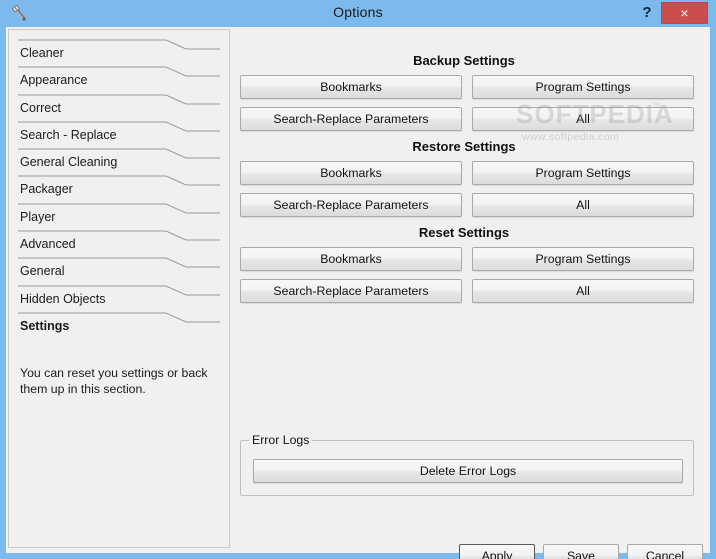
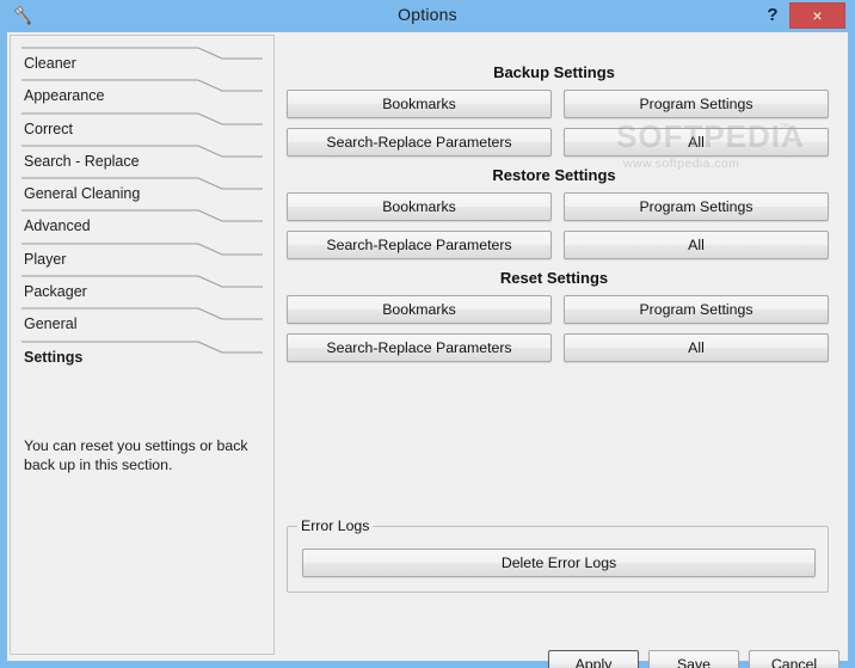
  Options
  ?
  ×
  Cleaner
  Appearance
  Correct
  Search - Replace
  General Cleaning
- Packager
+ Advanced
  Player
- Advanced
+ Packager
  General
- Hidden Objects
  Settings
- You can reset you settings or back them up in this section.
+ You can reset you settings or back back up in this section.
  Backup Settings
  Bookmarks
  Program Settings
  Search-Replace Parameters
  All
  Restore Settings
  Bookmarks
  Program Settings
  Search-Replace Parameters
  All
  Reset Settings
  Bookmarks
  Program Settings
  Search-Replace Parameters
  All
  SOFTPEDIA
  ™
  www.softpedia.com
  Error Logs
  Delete Error Logs
  Apply
  Save
  Cancel
